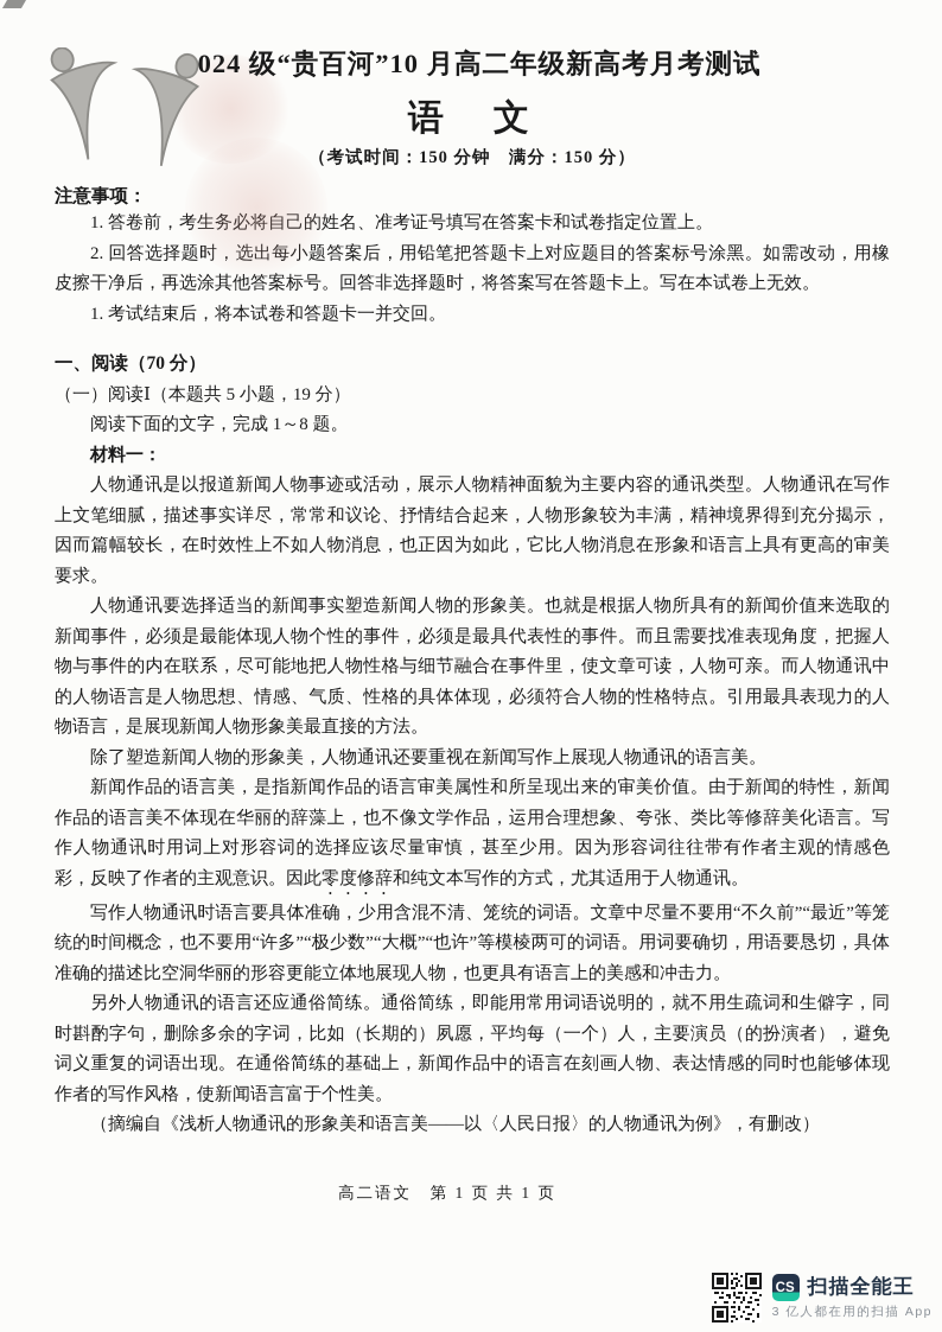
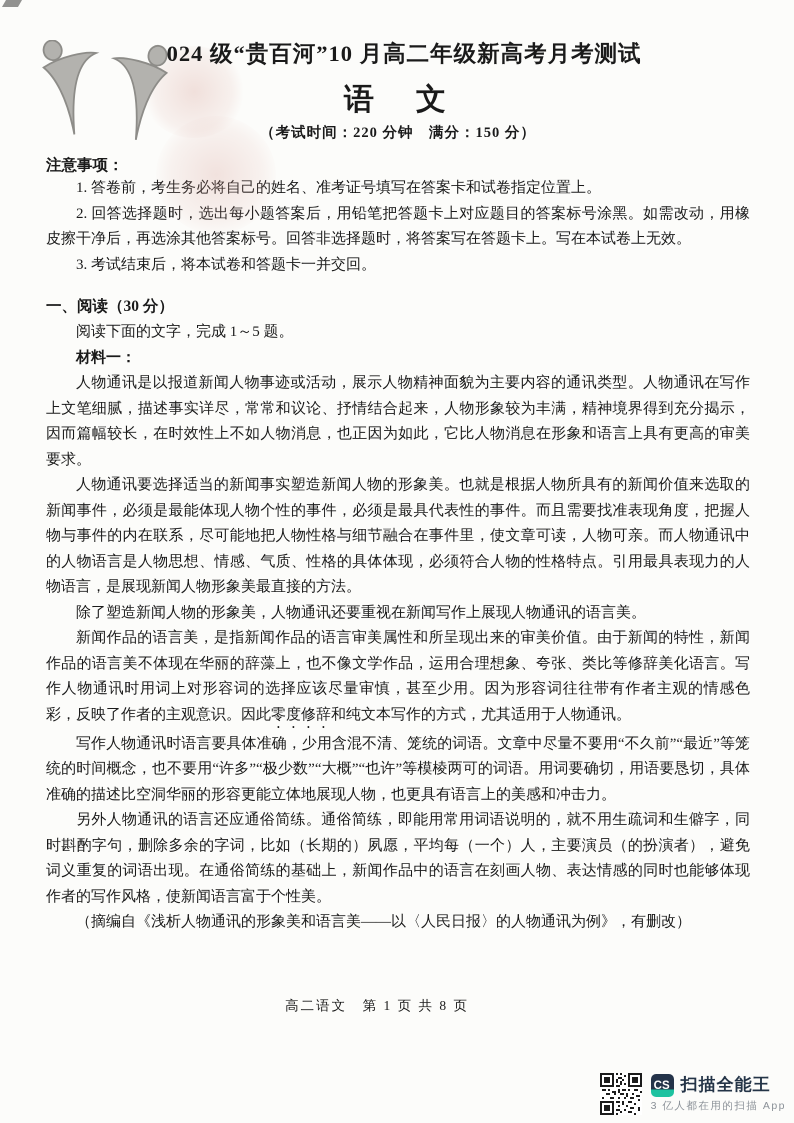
  024 级“贵百河”10 月高二年级新高考月考测试
  语 文
- （考试时间：150 分钟 满分：150 分）
+ （考试时间：220 分钟 满分：150 分）
  注意事项：
  1. 答卷前，姓名、准考证号填写在答案卡和试卷指定位置上。
  2. 回答选择题题答案后，用铅笔把答题卡上对应题目的答案标号涂黑。如需改动，用橡皮擦干净后，再选涂其他答案标号。回答非选择题时，将答案写在答题卡上。写在本试卷上无效。
- 1. 考试结束后，将本试卷和答题卡一并交回。
+ 3. 考试结束后，将本试卷和答题卡一并交回。
- 一、阅读（70 分）
+ 一、阅读（30 分）
- （一）阅读Ⅰ（本题共 5 小题，19 分）
- 阅读下面的文字，完成 1～8 题。
+ 阅读下面的文字，完成 1～5 题。
  材料一：
  人物通讯是以报道新闻人物事迹或活动，展示人物精神面貌为主要内容的通讯类型。人物通讯在写作上文笔细腻，描述事实详尽，常常和议论、抒情结合起来，人物形象较为丰满，精神境界得到充分揭示，因而篇幅较长，在时效性上不如人物消息，也正因为如此，它比人物消息在形象和语言上具有更高的审美要求。
  人物通讯要选择适当的新闻事实塑造新闻人物的形象美。也就是根据人物所具有的新闻价值来选取的新闻事件，必须是最能体现人物个性的事件，必须是最具代表性的事件。而且需要找准表现角度，把握人物与事件的内在联系，尽可能地把人物性格与细节融合在事件里，使文章可读，人物可亲。而人物通讯中的人物语言是人物思想、情感、气质、性格的具体体现，必须符合人物的性格特点。引用最具表现力的人物语言，是展现新闻人物形象美最直接的方法。
  除了塑造新闻人物的形象美，人物通讯还要重视在新闻写作上展现人物通讯的语言美。
  新闻作品的语言美，是指新闻作品的语言审美属性和所呈现出来的审美价值。由于新闻的特性，新闻作品的语言美不体现在华丽的辞藻上，也不像文学作品，运用合理想象、夸张、类比等修辞美化语言。写作人物通讯时用词上对形容词的选择应该尽量审慎，甚至少用。因为形容词往往带有作者主观的情感色彩，反映了作者的主观意识。因此零度修辞和纯文本写作的方式，尤其适用于人物通讯。
  写作人物通讯时语言要具体准确，少用含混不清、笼统的词语。文章中尽量不要用“不久前”“最近”等笼统的时间概念，也不要用“许多”“极少数”“大概”“也许”等模棱两可的词语。用词要确切，用语要恳切，具体准确的描述比空洞华丽的形容更能立体地展现人物，也更具有语言上的美感和冲击力。
  另外人物通讯的语言还应通俗简练。通俗简练，即能用常用词语说明的，就不用生疏词和生僻字，同时斟酌字句，删除多余的字词，比如（长期的）夙愿，平均每（一个）人，主要演员（的扮演者），避免词义重复的词语出现。在通俗简练的基础上，新闻作品中的语言在刻画人物、表达情感的同时也能够体现作者的写作风格，使新闻语言富于个性美。
  （摘编自《浅析人物通讯的形象美和语言美——以〈人民日报〉的人物通讯为例》，有删改）
- 高二语文 第 1 页 共 1 页
+ 高二语文 第 1 页 共 8 页
  CS
  扫描全能王
  3 亿人都在用的扫描 App
